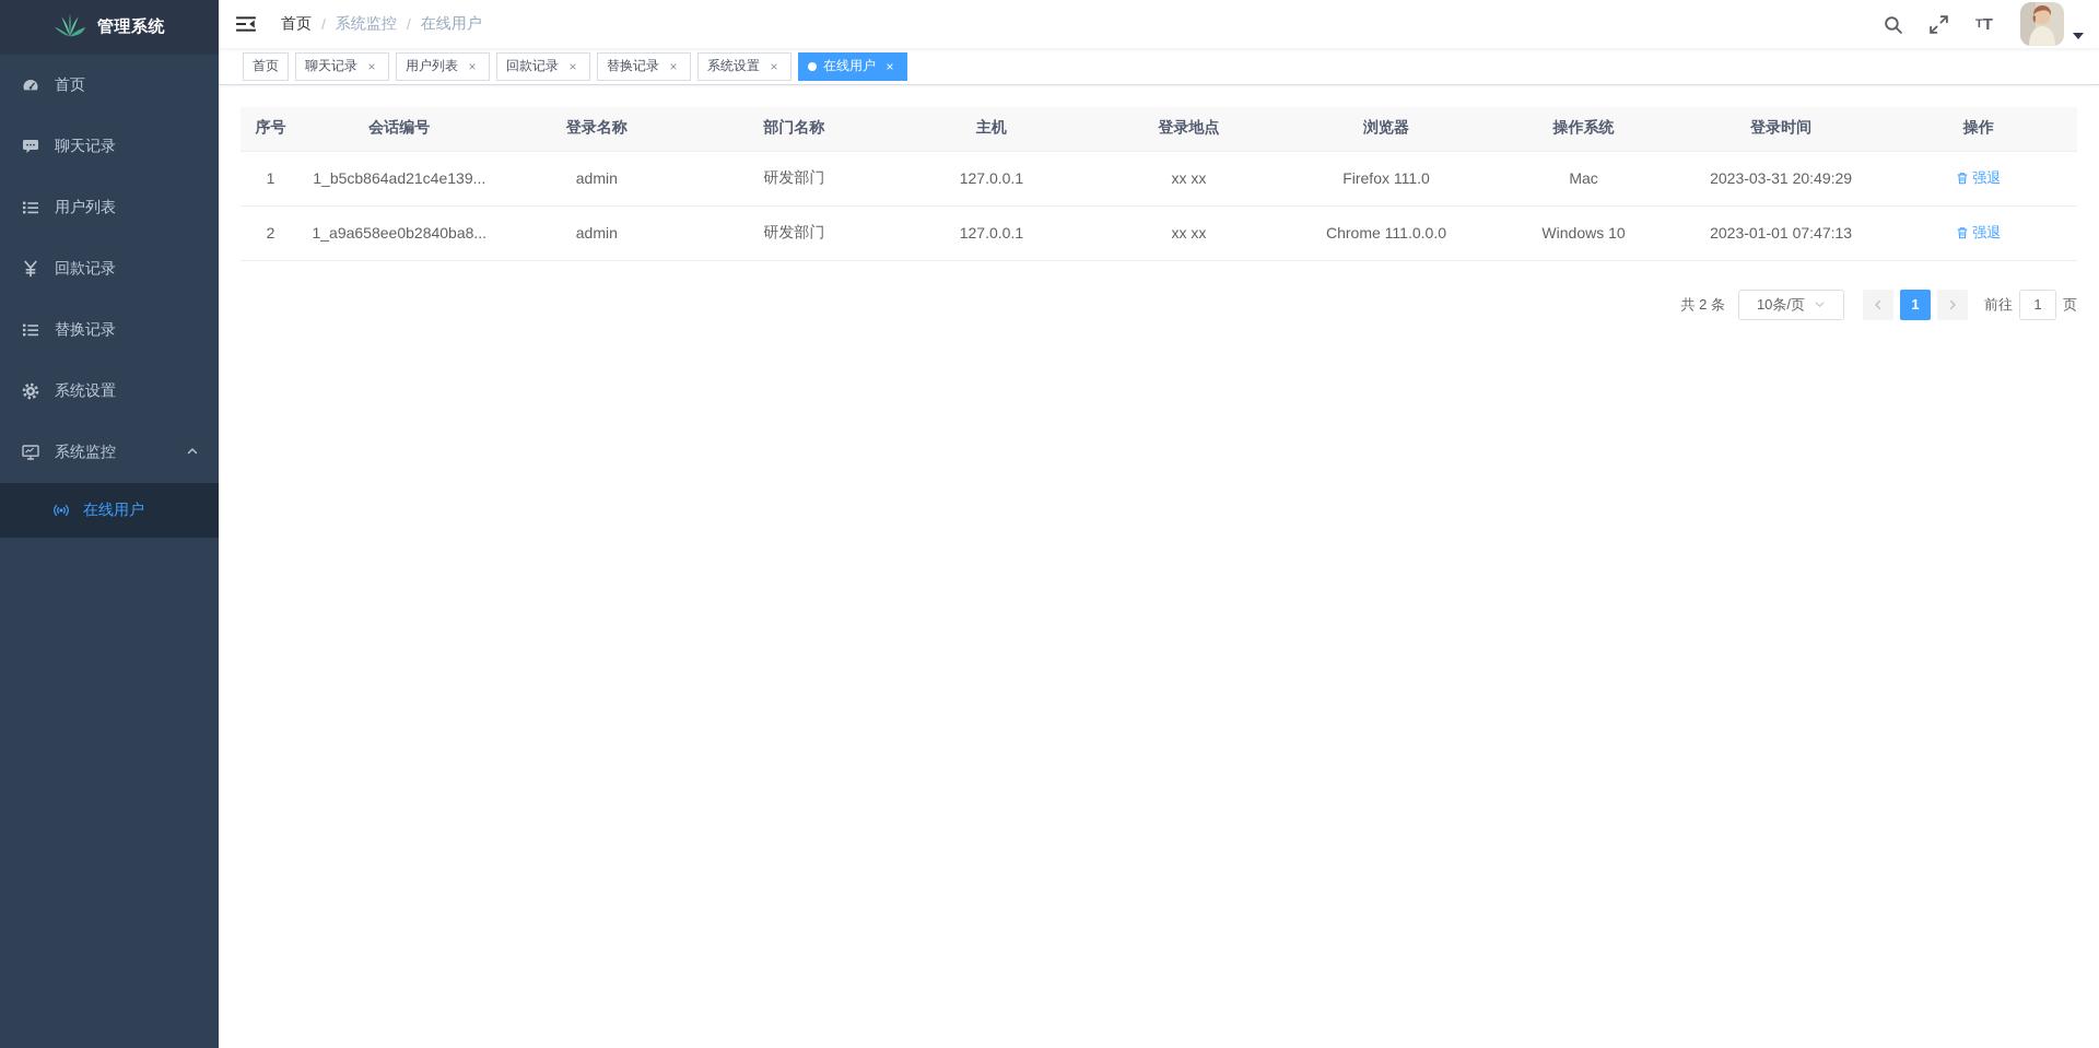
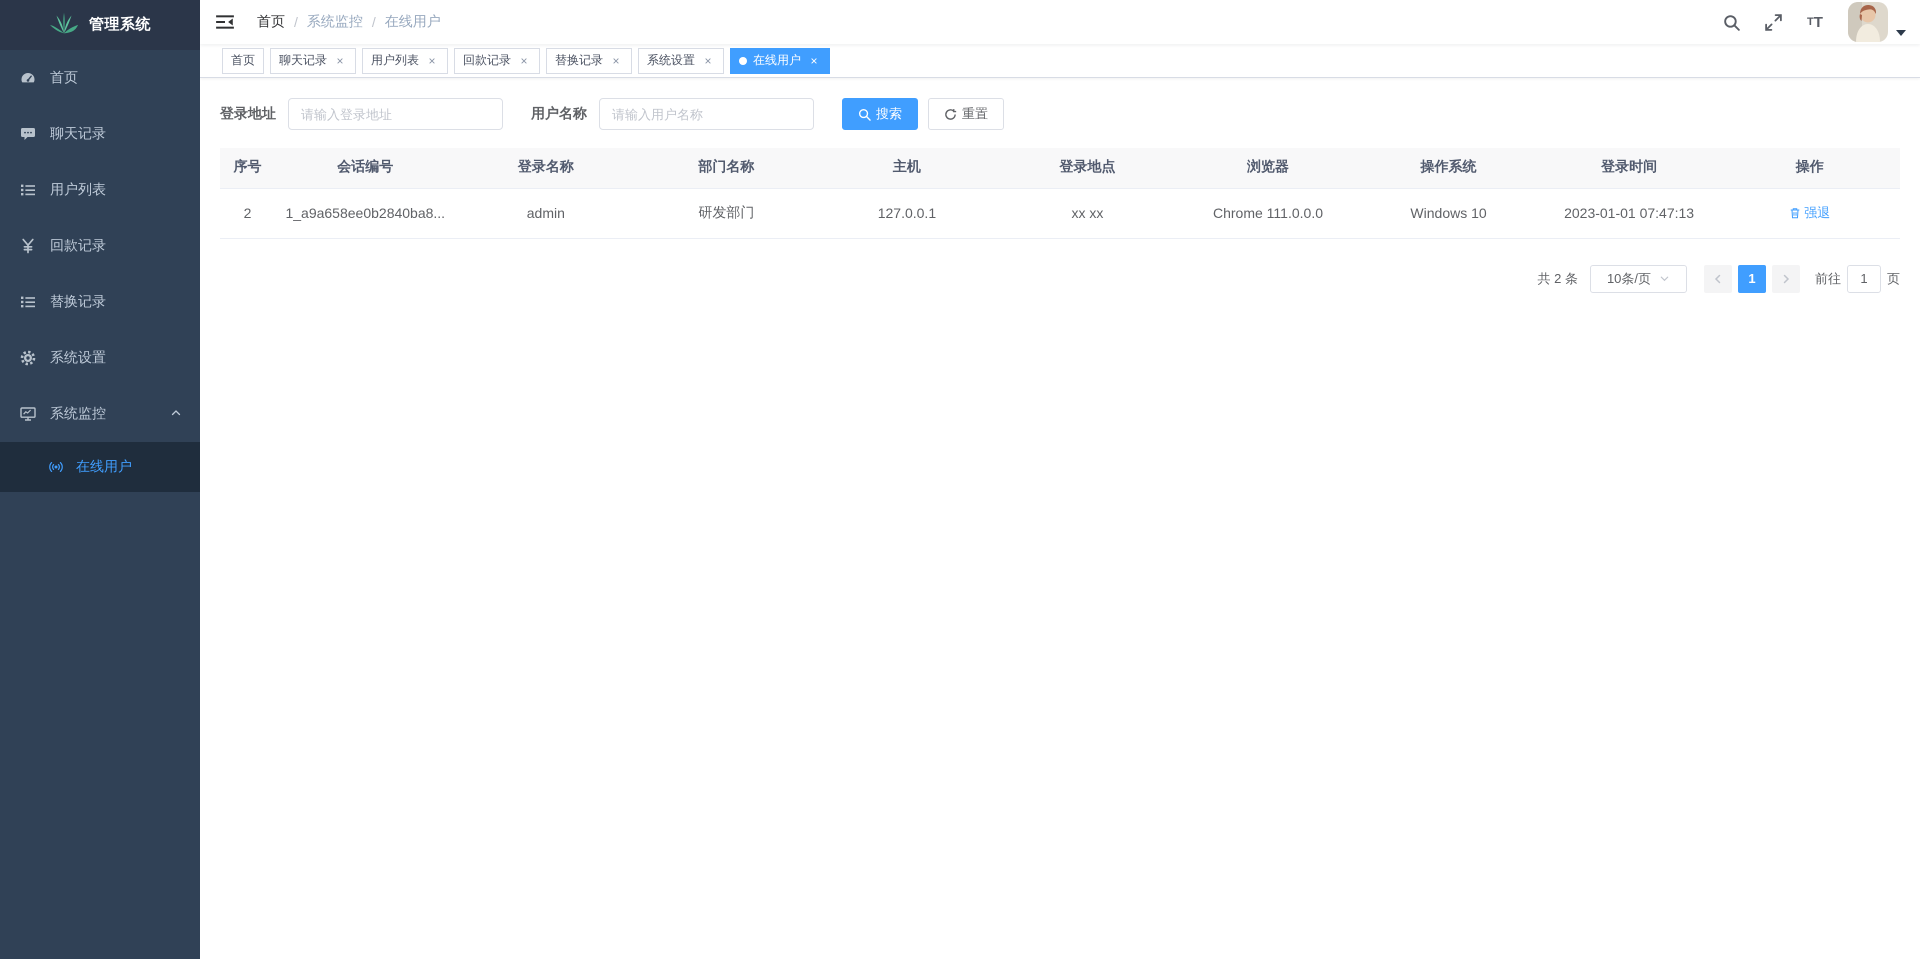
  管理系统
  首页
  聊天记录
  用户列表
  回款记录
  替换记录
  系统设置
  系统监控
  在线用户
  首页
  /
  系统监控
  /
  在线用户
  T
  T
  首页
  聊天记录
  ×
  用户列表
  ×
  回款记录
  ×
  替换记录
  ×
  系统设置
  ×
  在线用户
  ×
+ 登录地址
+ 请输入登录地址
+ 用户名称
+ 请输入用户名称
+ 搜索
+ 重置
  序号	会话编号	登录名称	部门名称	主机	登录地点	浏览器	操作系统	登录时间	操作
- 1	1_b5cb864ad21c4e139...	admin	研发部门	127.0.0.1	xx xx	Firefox 111.0	Mac	2023-03-31 20:49:29	强退
  2	1_a9a658ee0b2840ba8...	admin	研发部门	127.0.0.1	xx xx	Chrome 111.0.0.0	Windows 10	2023-01-01 07:47:13	强退
  共 2 条
  10条/页
  1
  前往
  1
  页
